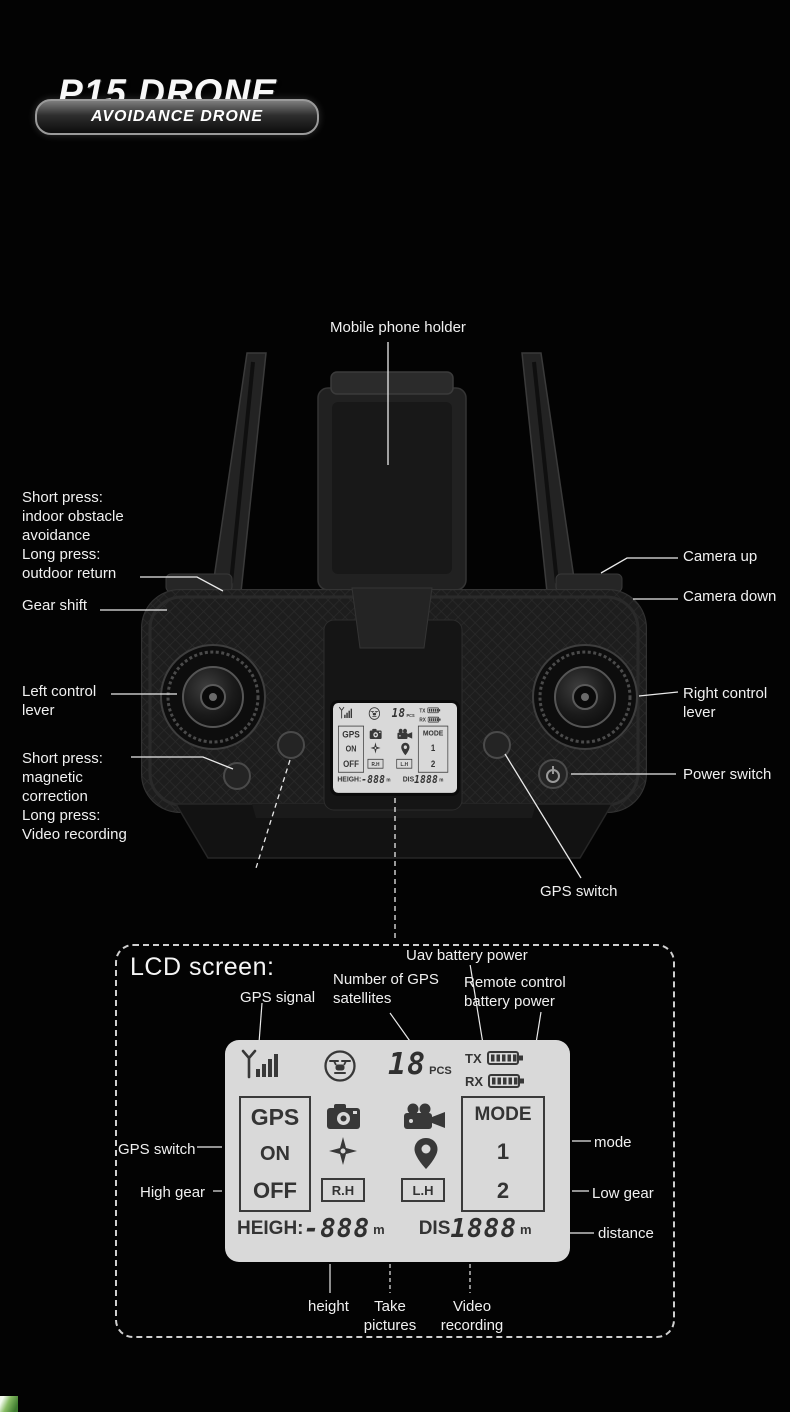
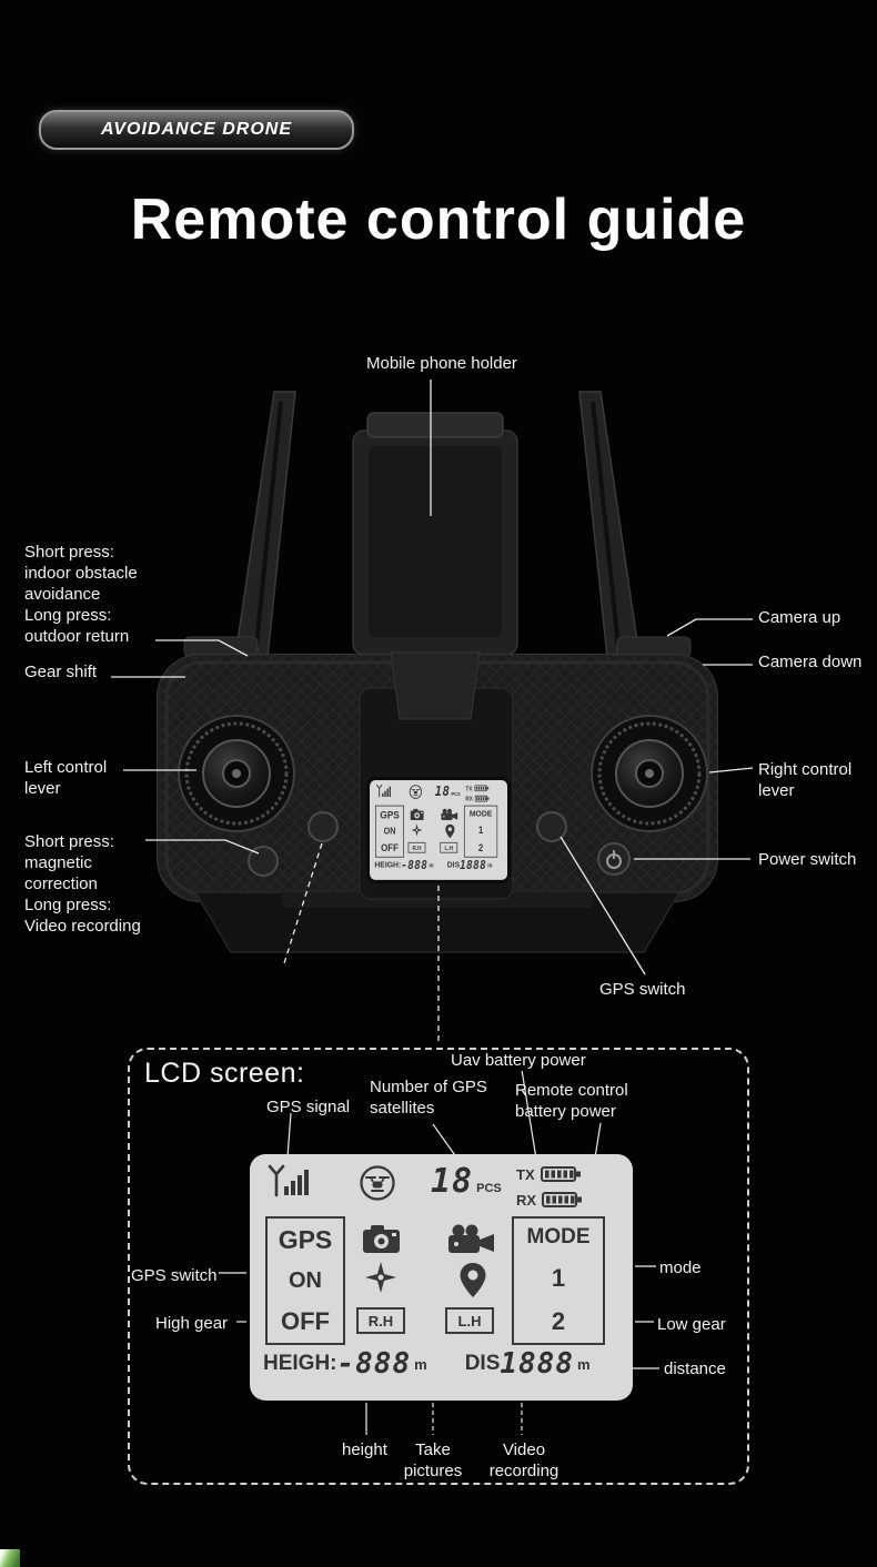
- P15 DRONE
  AVOIDANCE DRONE
+ Remote control guide
  Mobile phone holder
  Short press:
  indoor obstacle
  avoidance
  Long press:
  outdoor return
  Gear shift
  Camera up
  Camera down
  Left control
  lever
  Right control
  lever
  Short press:
  magnetic
  correction
  Long press:
  Video recording
  Power switch
  GPS switch
  LCD screen:
  Uav battery power
  Number of GPS
  satellites
  GPS signal
  Remote control
  battery power
  GPS switch
  High gear
  mode
  Low gear
  distance
  height
  Take
  pictures
  Video
  recording
  18
  PCS
  TX
  RX
  GPS
  ON
  OFF
  R.H
  L.H
  MODE
  1
  2
  HEIGH:
  -888
  m
  DIS
  1888
  m
  18
  GPS
  ON
  OFF
  MODE
  1
  2
  HEIGH:
  -888
  DIS
  1888
